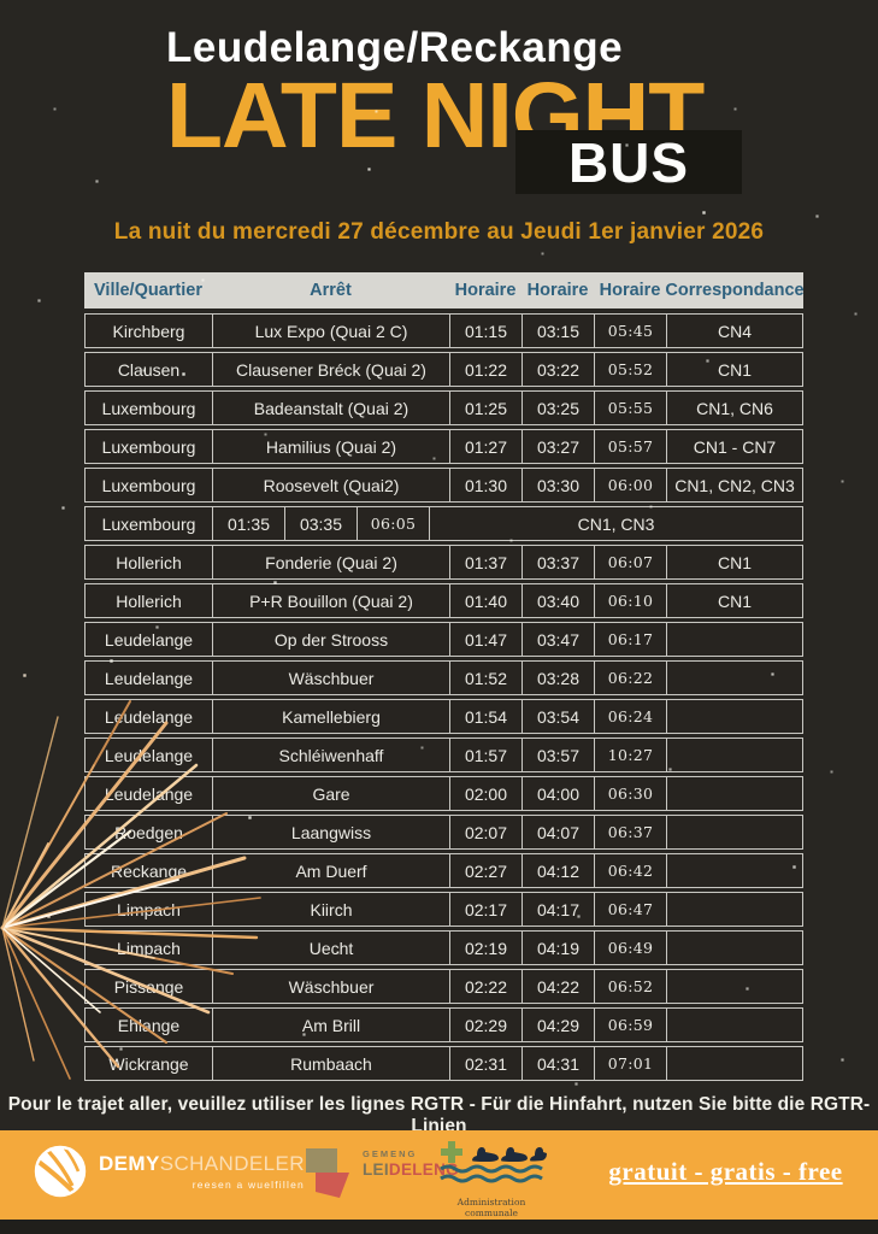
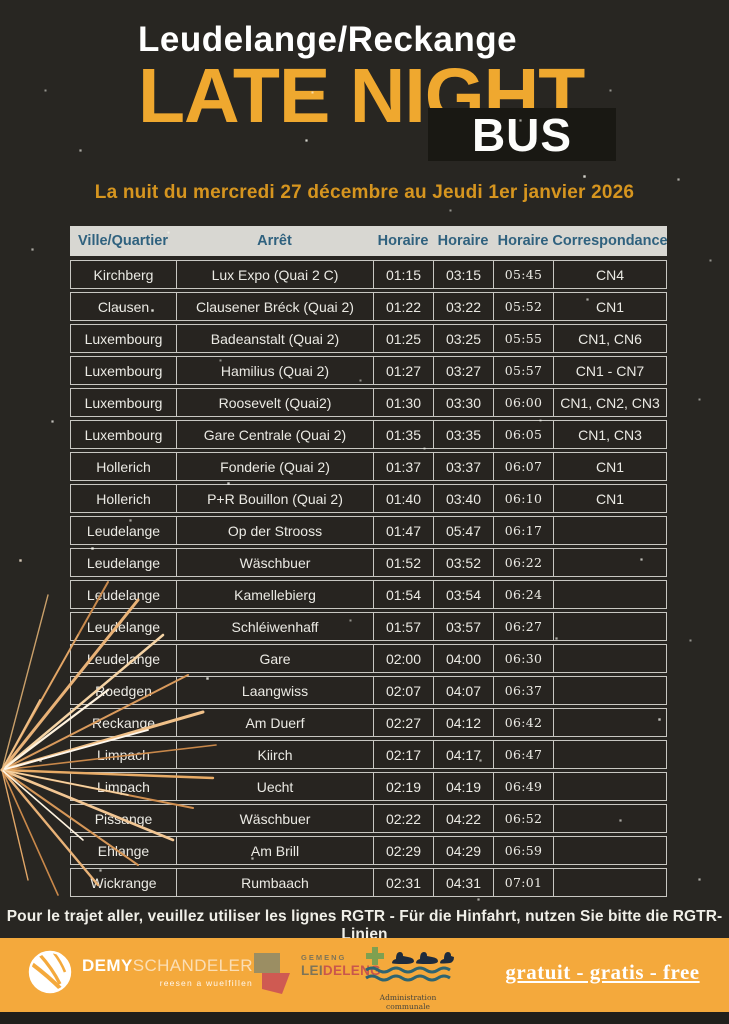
  Leudelange/Reckange
  LATE NIGHT
  BUS
  La nuit du mercredi 27 décembre au Jeudi 1er janvier 2026
  Ville/Quartier
  Arrêt
  Horaire
  Horaire
  Horaire
  Correspondance
  Kirchberg
  Lux Expo (Quai 2 C)
  01:15
  03:15
  05:45
  CN4
  Clausen
  Clausener Bréck (Quai 2)
  01:22
  03:22
  05:52
  CN1
  Luxembourg
  Badeanstalt (Quai 2)
  01:25
  03:25
  05:55
  CN1, CN6
  Luxembourg
  Hamilius (Quai 2)
  01:27
  03:27
  05:57
  CN1 - CN7
  Luxembourg
  Roosevelt (Quai2)
  01:30
  03:30
  06:00
  CN1, CN2, CN3
  Luxembourg
+ Gare Centrale (Quai 2)
  01:35
  03:35
  06:05
  CN1, CN3
  Hollerich
  Fonderie (Quai 2)
  01:37
  03:37
  06:07
  CN1
  Hollerich
  P+R Bouillon (Quai 2)
  01:40
  03:40
  06:10
  CN1
  Leudelange
  Op der Strooss
  01:47
- 03:47
+ 05:47
  06:17
  Leudelange
  Wäschbuer
  01:52
- 03:28
+ 03:52
  06:22
  Leudelange
  Kamellebierg
  01:54
  03:54
  06:24
  Leudelange
  Schléiwenhaff
  01:57
  03:57
- 10:27
+ 06:27
  eudelange
  Gare
  02:00
  04:00
  06:30
  Roedgen
  Laangwiss
  02:07
  04:07
  06:37
  eckange
  Am Duerf
  02:27
  04:12
  06:42
  Limph
  Kiirch
  02:17
  04:17
  06:47
  Limpach
  Uecht
  02:19
  04:19
  06:49
  Pisange
  Wäschbuer
  02:22
  04:22
  06:52
  Ehange
  Am Brill
  02:29
  04:29
  06:59
  ickrange
  Rumbaach
  02:31
  04:31
  07:01
  Pour le trajet aller, veuillez utiliser les lignes RGTR - Für die Hinfahrt, nutzen Sie bitte die RGTR-Linien
  DEMYSCHANDELER
  reesen a wuelfillen
  GEMENG
  LEIDELEN
  Administration communale
  gratuit - gratis - free
